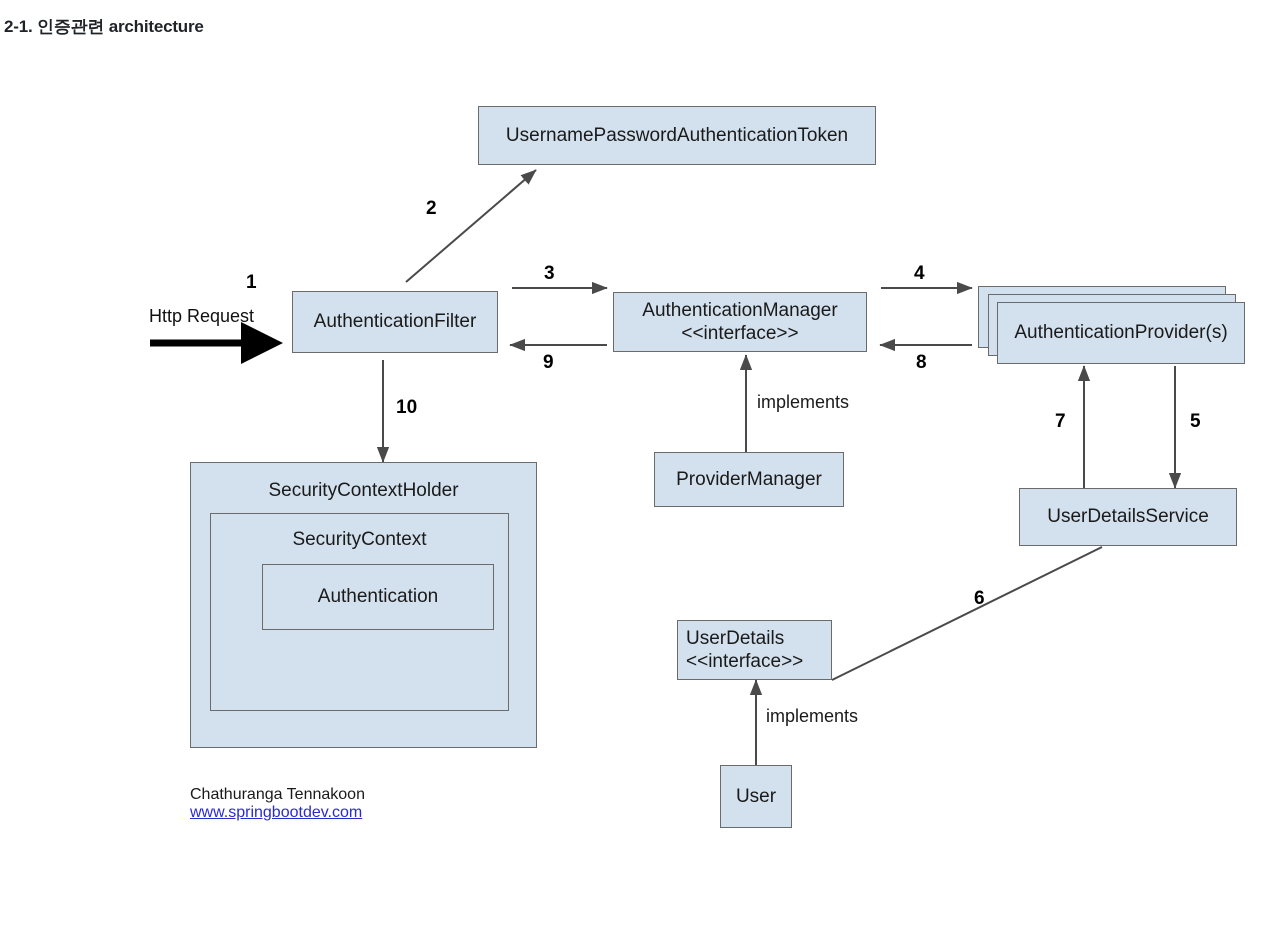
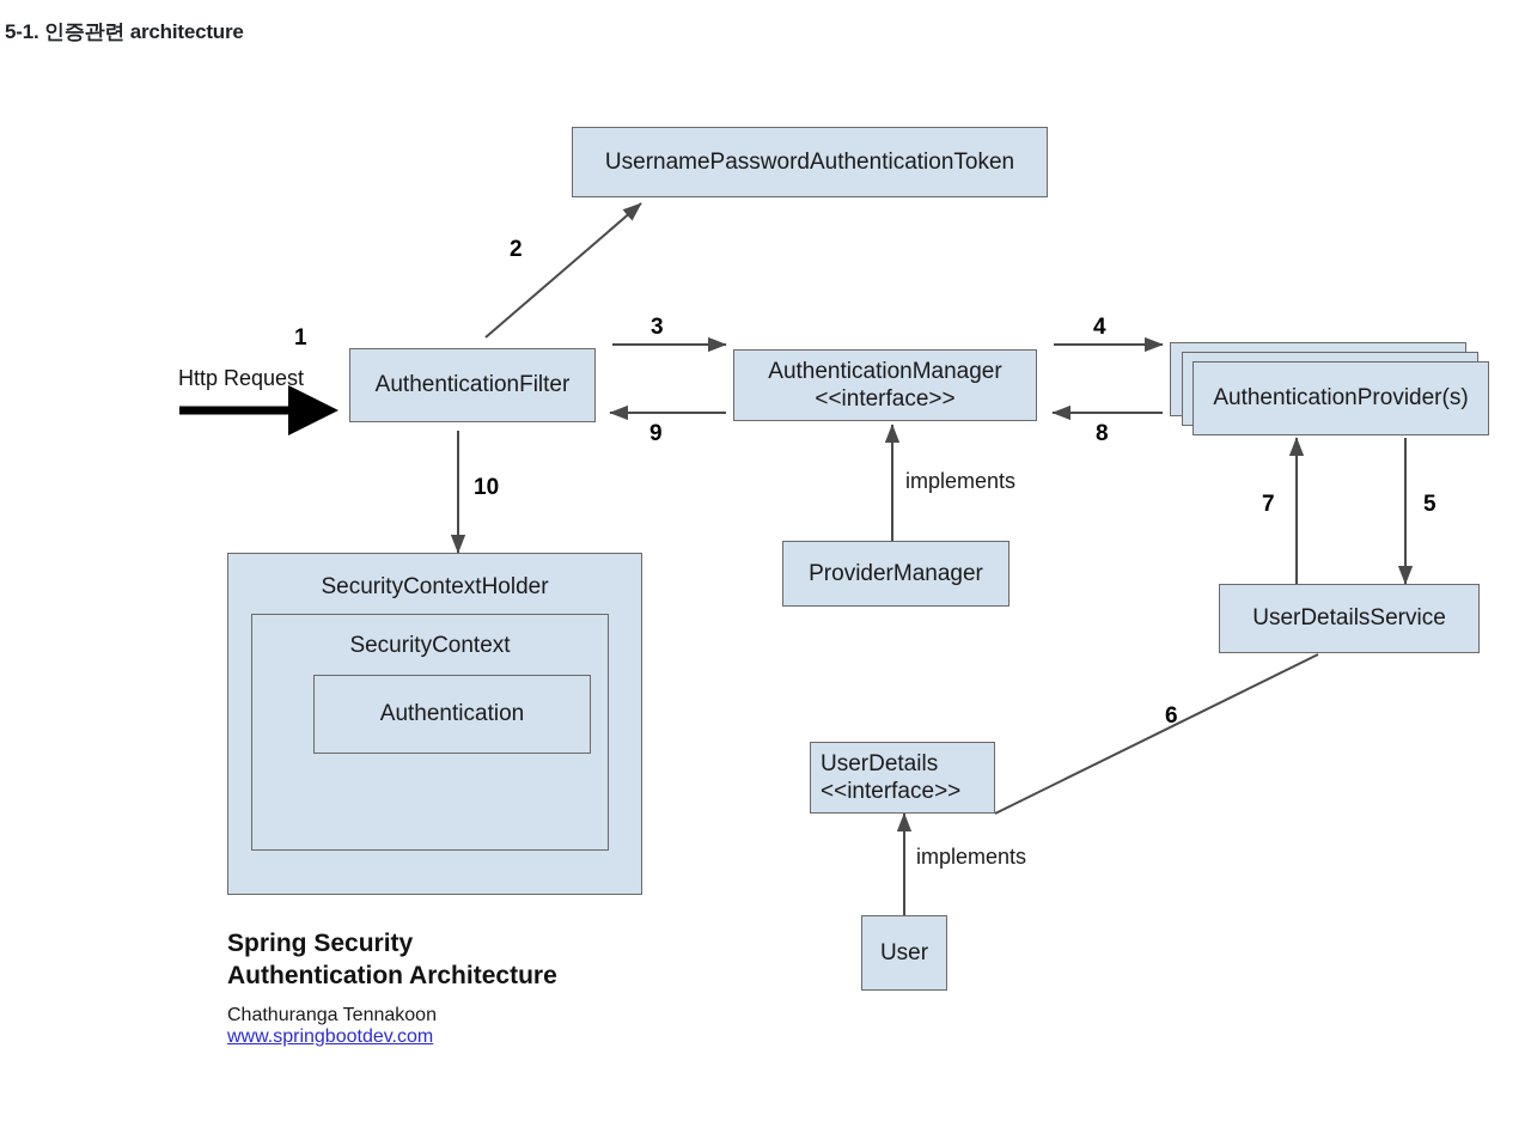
- 2-1. 인증관련 architecture
+ 5-1. 인증관련 architecture
  UsernamePasswordAuthenticationToken
  AuthenticationFilter
  AuthenticationManager
  <<interface>>
  AuthenticationProvider(s)
  ProviderManager
  UserDetailsService
  UserDetails
  <<interface>>
  User
  SecurityContextHolder
  SecurityContext
  Authentication
  1
  2
  3
  4
  5
  6
  7
  8
  9
  10
  Http Request
  implements
  implements
+ Spring Security
+ Authentication Architecture
  Chathuranga Tennakoon
  www.springbootdev.com
